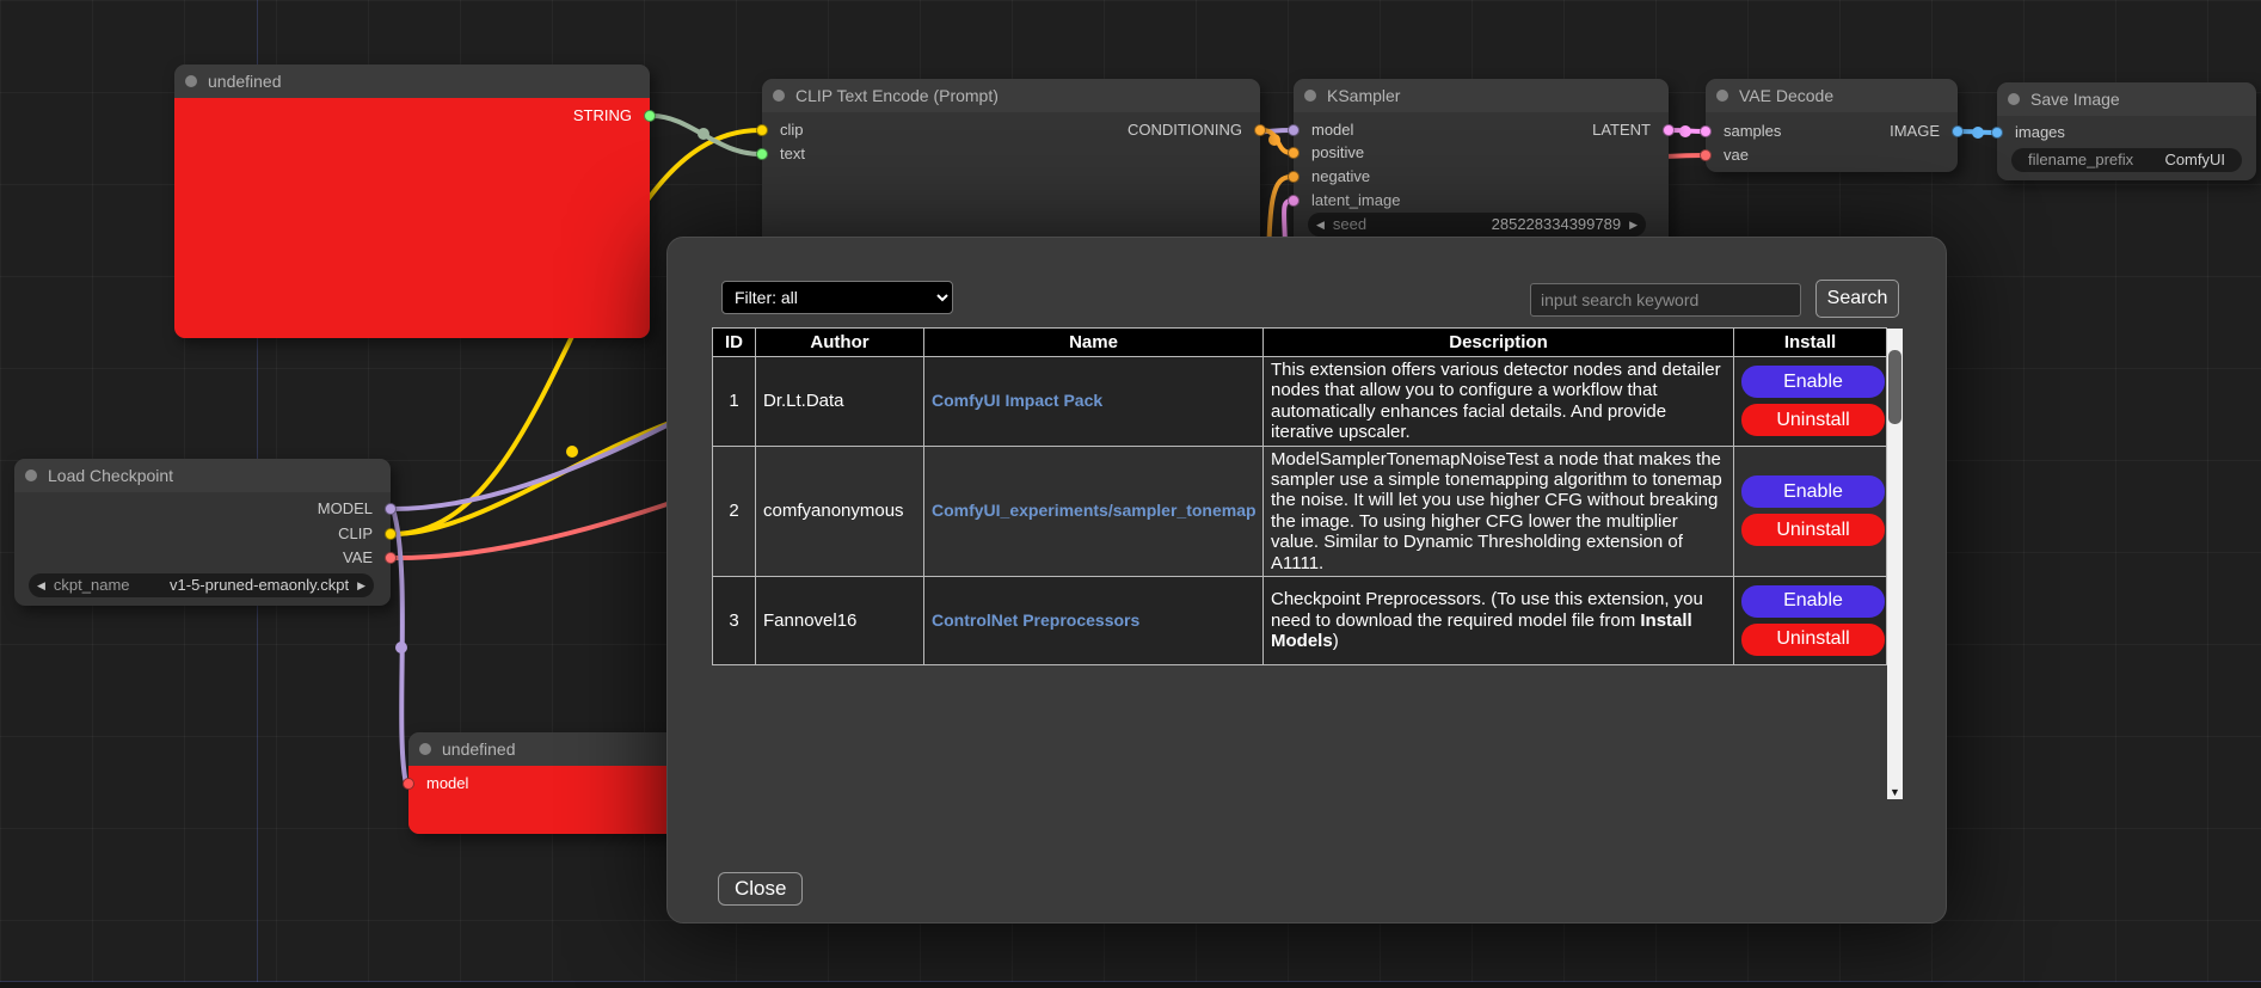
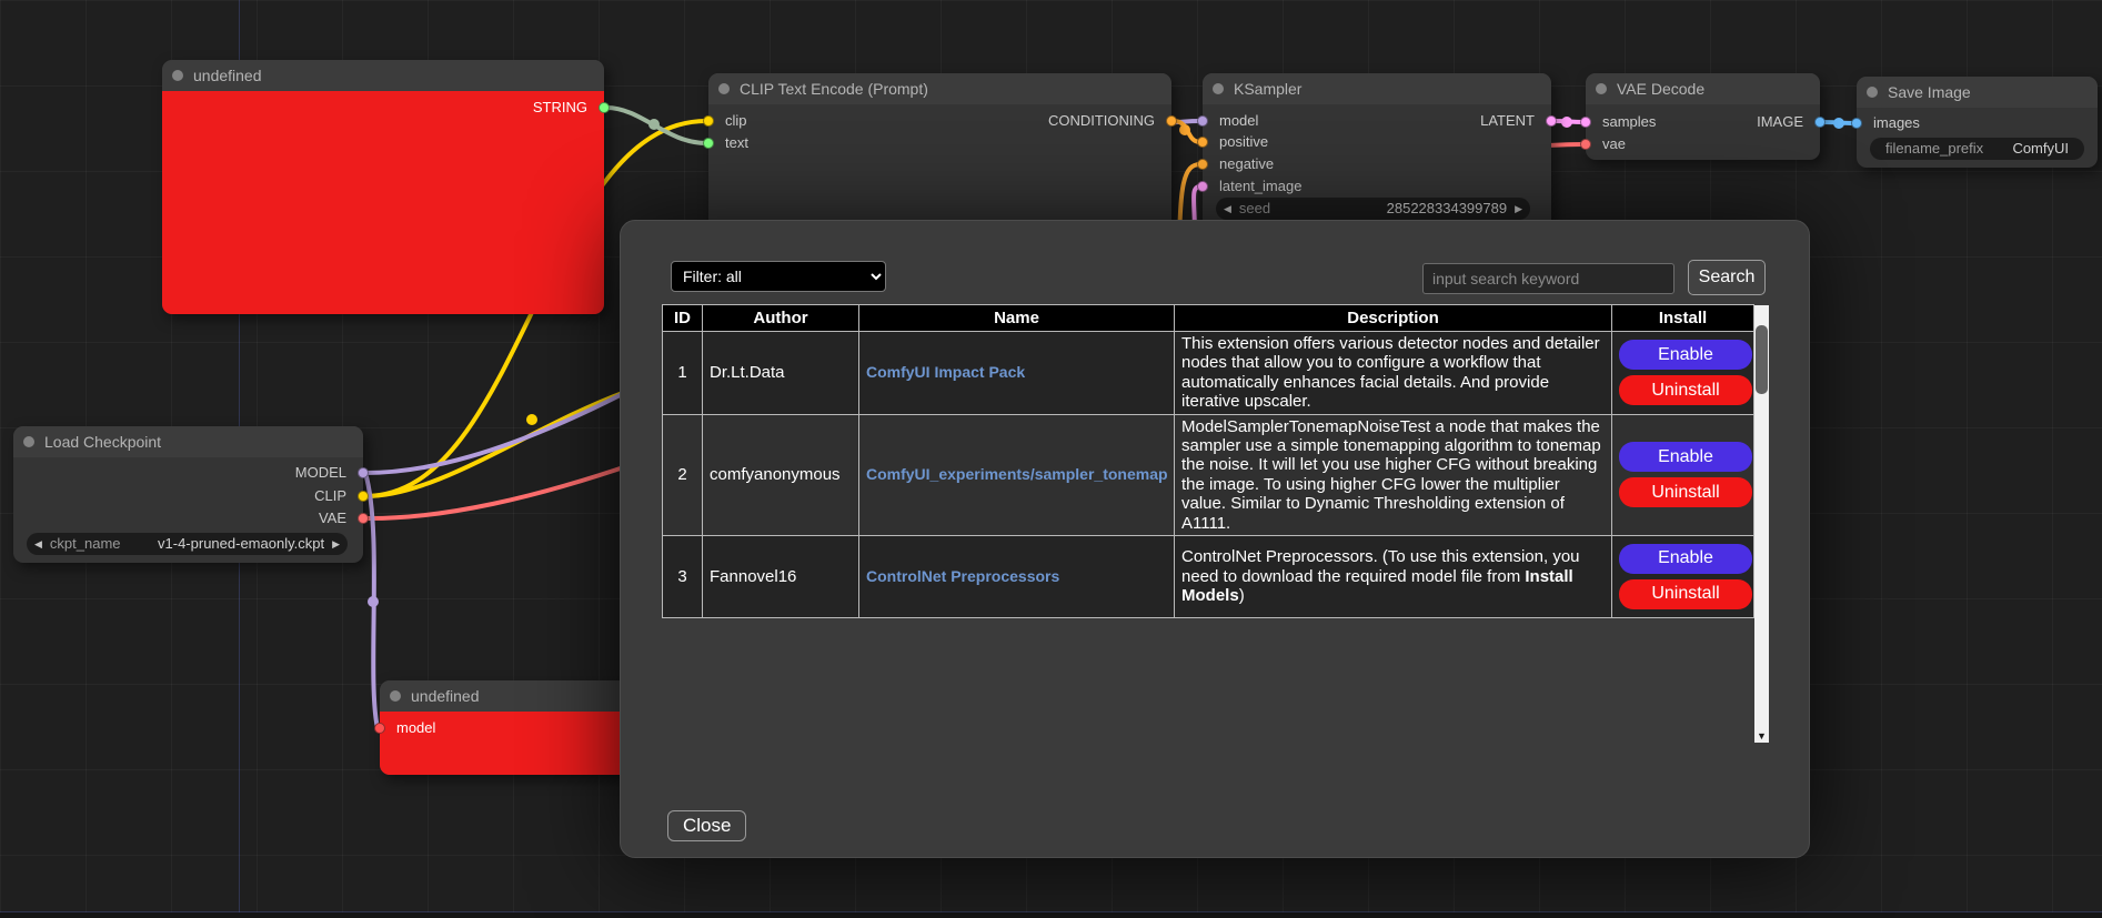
  undefined
  STRING
  CLIP Text Encode (Prompt)
  clip
  text
  CONDITIONING
  KSampler
  model
  positive
  negative
  latent_image
  LATENT
  ◀
  seed
  285228334399789
  ▶
  VAE Decode
  samples
  vae
  IMAGE
  Save Image
  images
  filename_prefix
  ComfyUI
  Load Checkpoint
  MODEL
  CLIP
  VAE
  ◀
  ckpt_name
- v1-5-pruned-emaonly.ckpt
+ v1-4-pruned-emaonly.ckpt
  ▶
  undefined
  model
  Filter: all
  input search keyword
  Search
  ID	Author	Name	Description	Install
  1	Dr.Lt.Data	ComfyUI Impact Pack	This extension offers various detector nodes and detailer nodes that allow you to configure a workflow that automatically enhances facial details. And provide iterative upscaler.	Enable Uninstall
  2	comfyanonymous	ComfyUI_experiments/sampler_tonemap	ModelSamplerTonemapNoiseTest a node that makes the sampler use a simple tonemapping algorithm to tonemap the noise. It will let you use higher CFG without breaking the image. To using higher CFG lower the multiplier value. Similar to Dynamic Thresholding extension of A1111.	Enable Uninstall
- 3	Fannovel16	ControlNet Preprocessors	Checkpoint Preprocessors. (To use this extension, you need to download the required model file from Install Models)	Enable Uninstall
+ 3	Fannovel16	ControlNet Preprocessors	ControlNet Preprocessors. (To use this extension, you need to download the required model file from Install Models)	Enable Uninstall
  ▼
  Close
